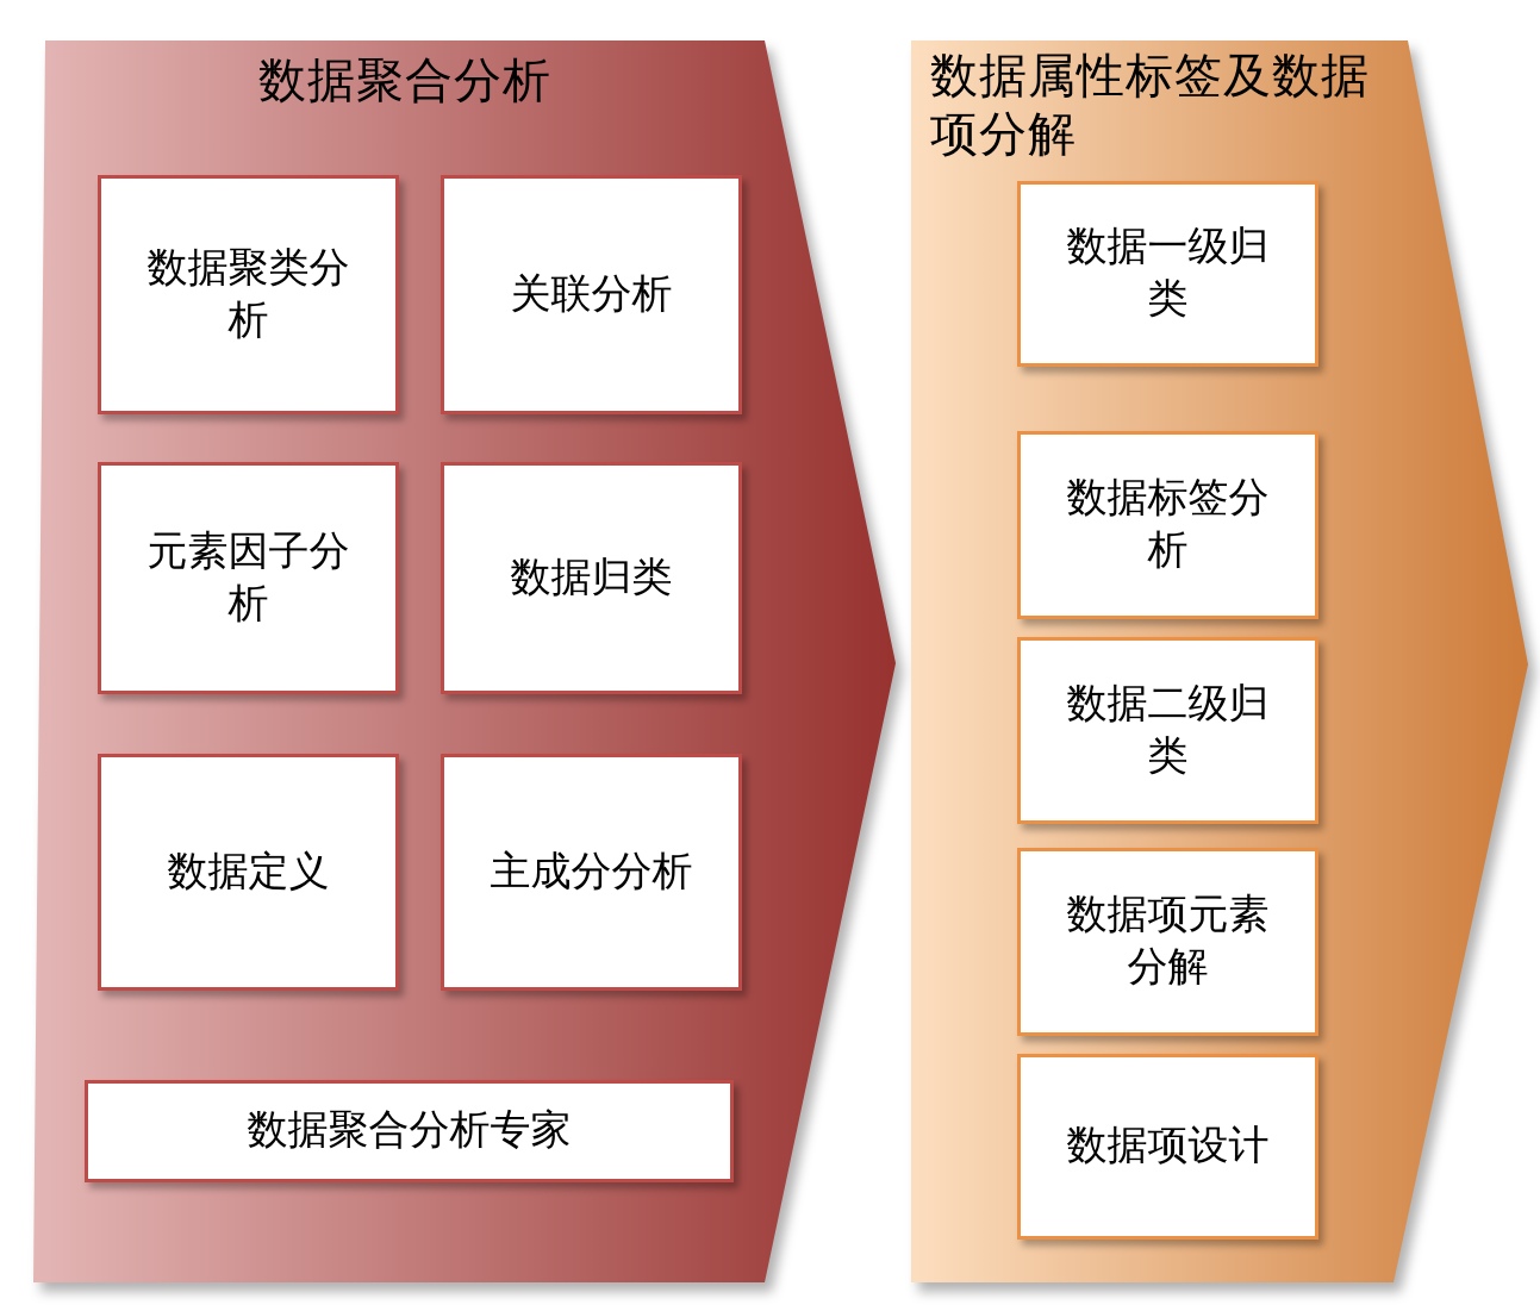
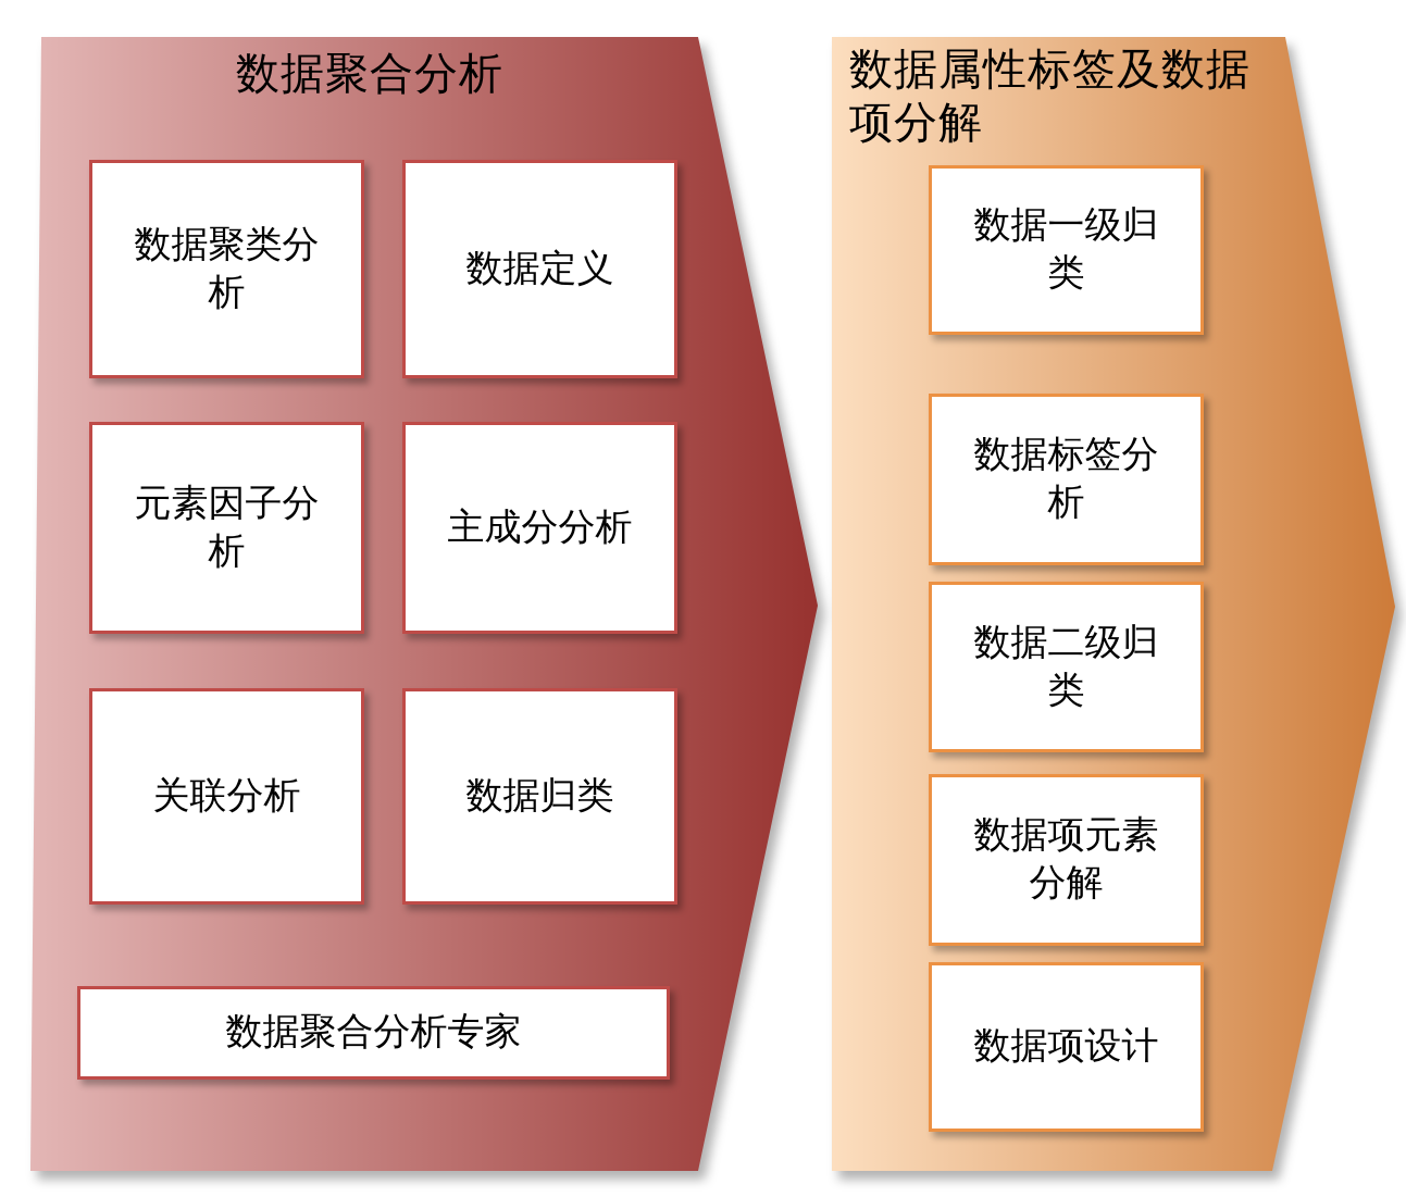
  数据聚合分析
  数据属性标签及数据
  项分解
  数据聚类分
  析
- 关联分析
+ 数据定义
  元素因子分
  析
- 数据归类
+ 主成分分析
- 数据定义
+ 关联分析
- 主成分分析
+ 数据归类
  数据聚合分析专家
  数据一级归
  类
  数据标签分
  析
  数据二级归
  类
  数据项元素
  分解
  数据项设计
